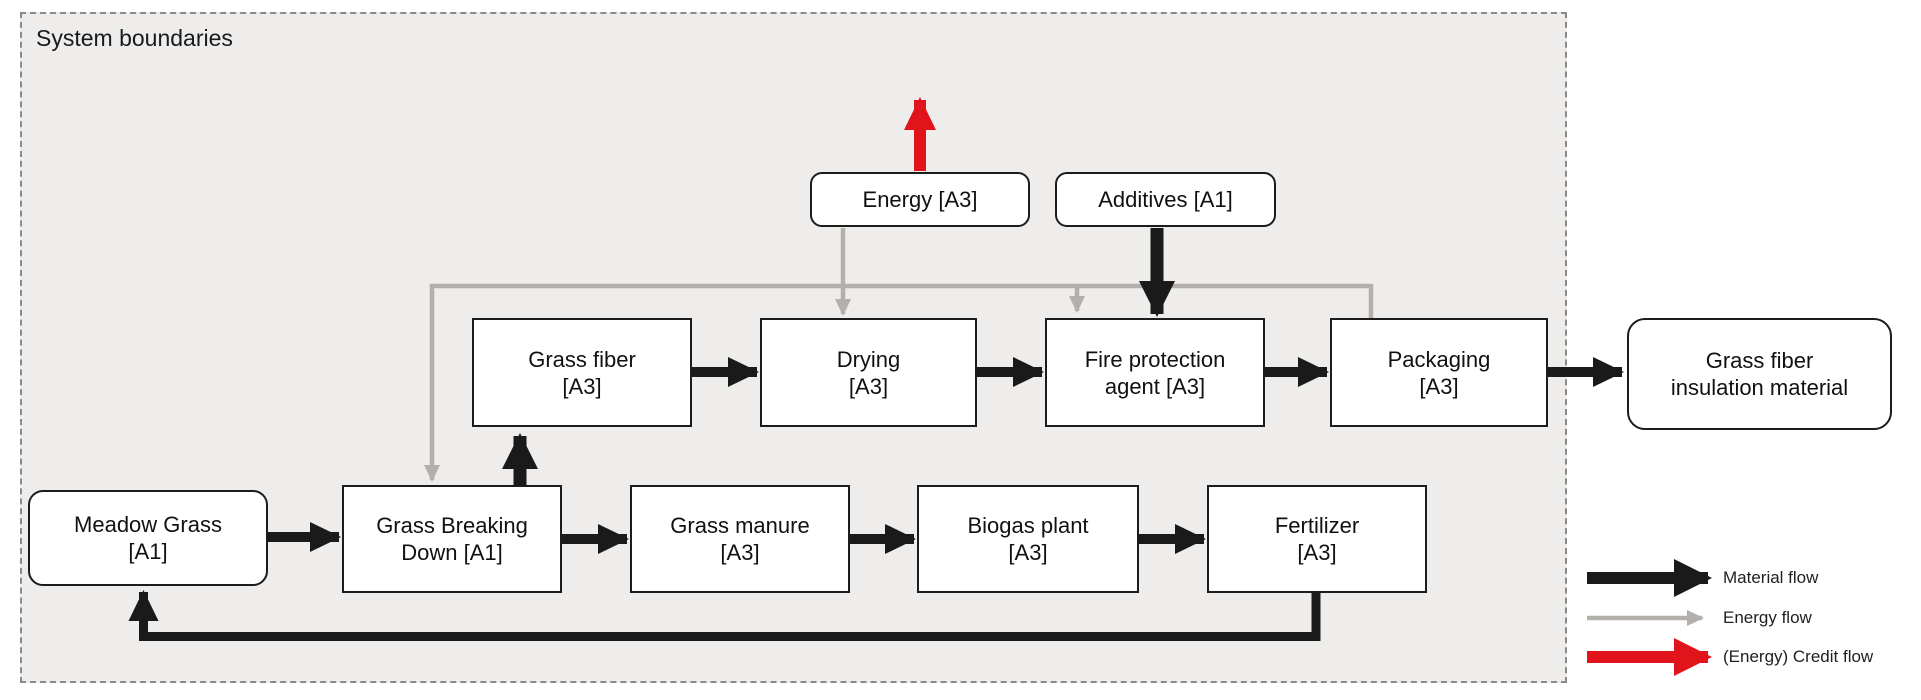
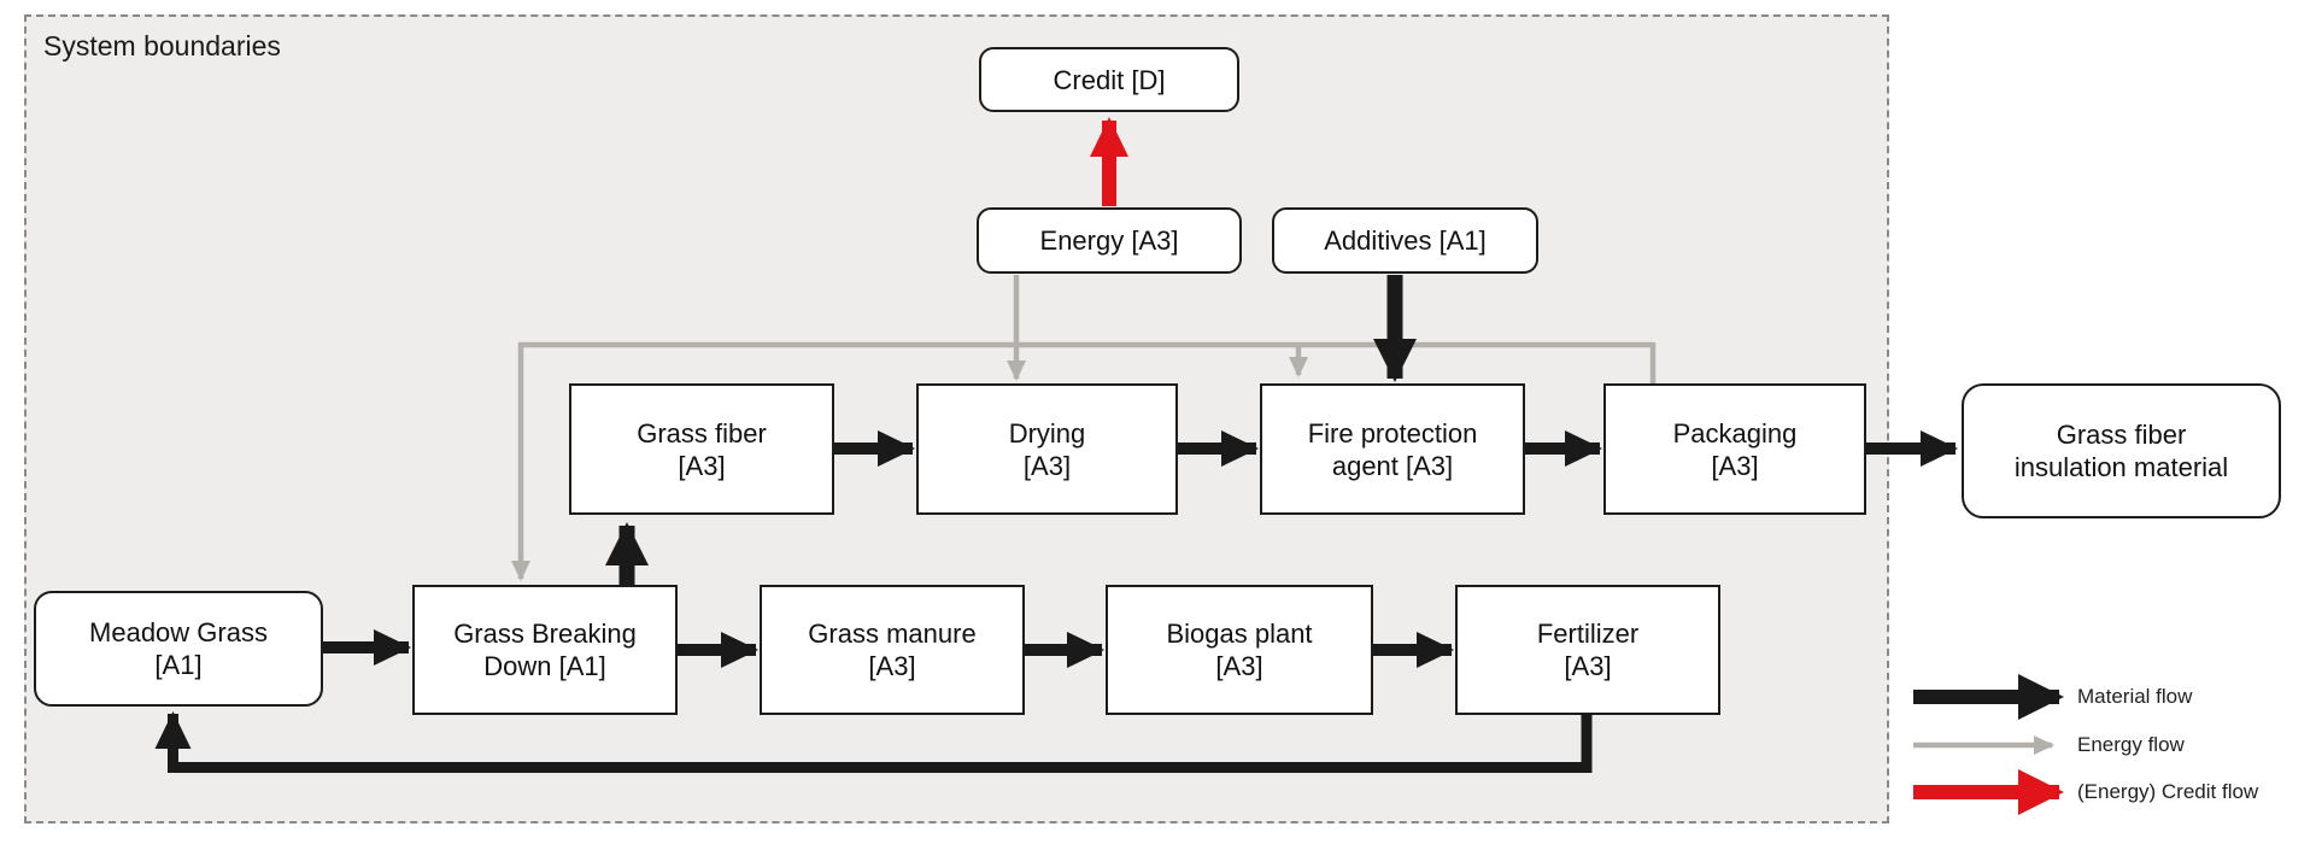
  System boundaries
+ Credit [D]
  Energy [A3]
  Additives [A1]
  Grass fiber
  [A3]
  Drying
  [A3]
  Fire protection
  agent [A3]
  Packaging
  [A3]
  Grass fiber
  insulation material
  Meadow Grass
  [A1]
  Grass Breaking
  Down [A1]
  Grass manure
  [A3]
  Biogas plant
  [A3]
  Fertilizer
  [A3]
  Material flow
  Energy flow
  (Energy) Credit flow
